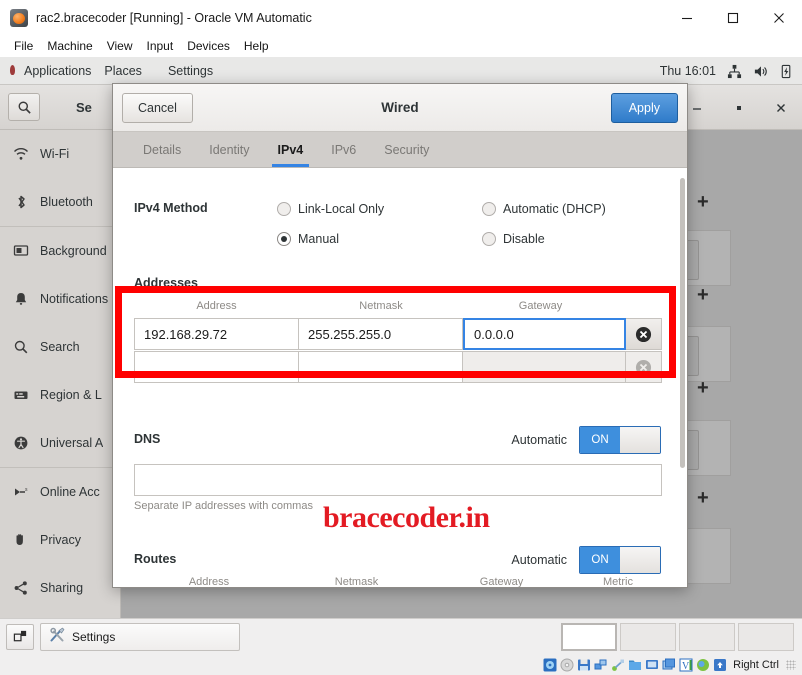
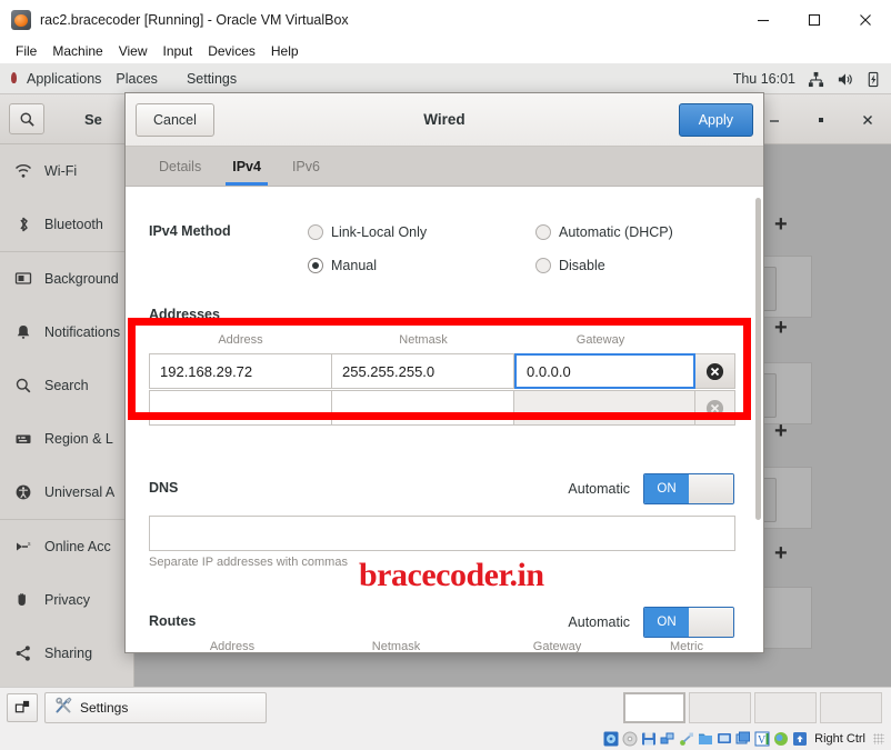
- rac2.bracecoder [Running] - Oracle VM Automatic
+ rac2.bracecoder [Running] - Oracle VM VirtualBox
  File
  Machine
  View
  Input
  Devices
  Help
  Applications
  Places
  Settings
  Thu 16:01
  Se
  Wi-Fi
  Bluetooth
  Background
  Notifications
  Search
  Region & L
  Universal A
  Online Acc
  Privacy
  Sharing
  +
  +
  +
  +
  Cancel
  Wired
  Apply
  Details
- Identity
  IPv4
  IPv6
- Security
  IPv4 Method
  Link-Local Only
  Manual
  Automatic (DHCP)
  Disable
  Addresses
  Address
  Netmask
  Gateway
  192.168.29.72
  255.255.255.0
  0.0.0.0
  DNS
  Automatic
  ON
  Separate IP addresses with commas
  Routes
  Automatic
  ON
  Address
  Netmask
  Gateway
  Metric
  bracecoder.in
  Settings
  V
  Right Ctrl
